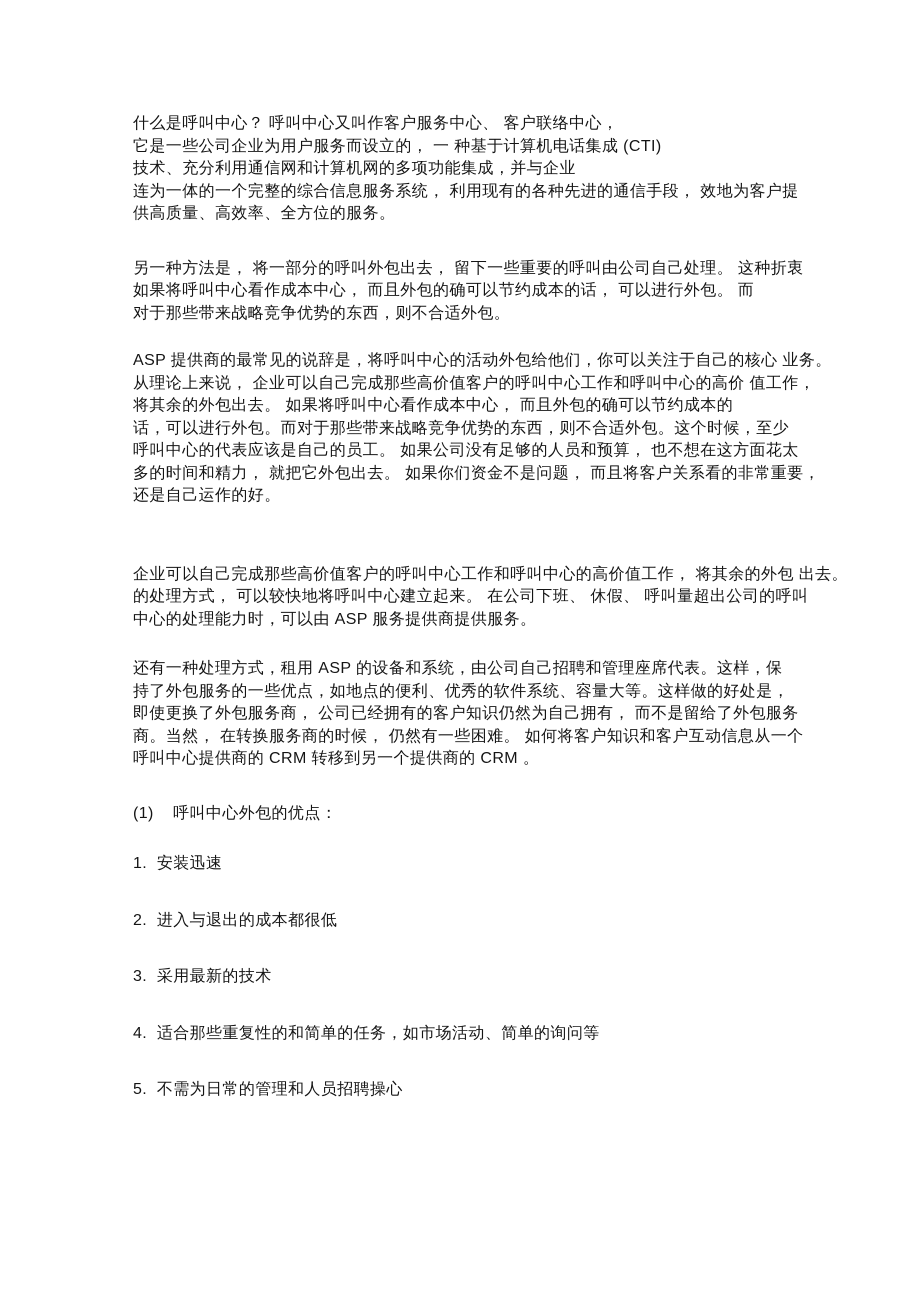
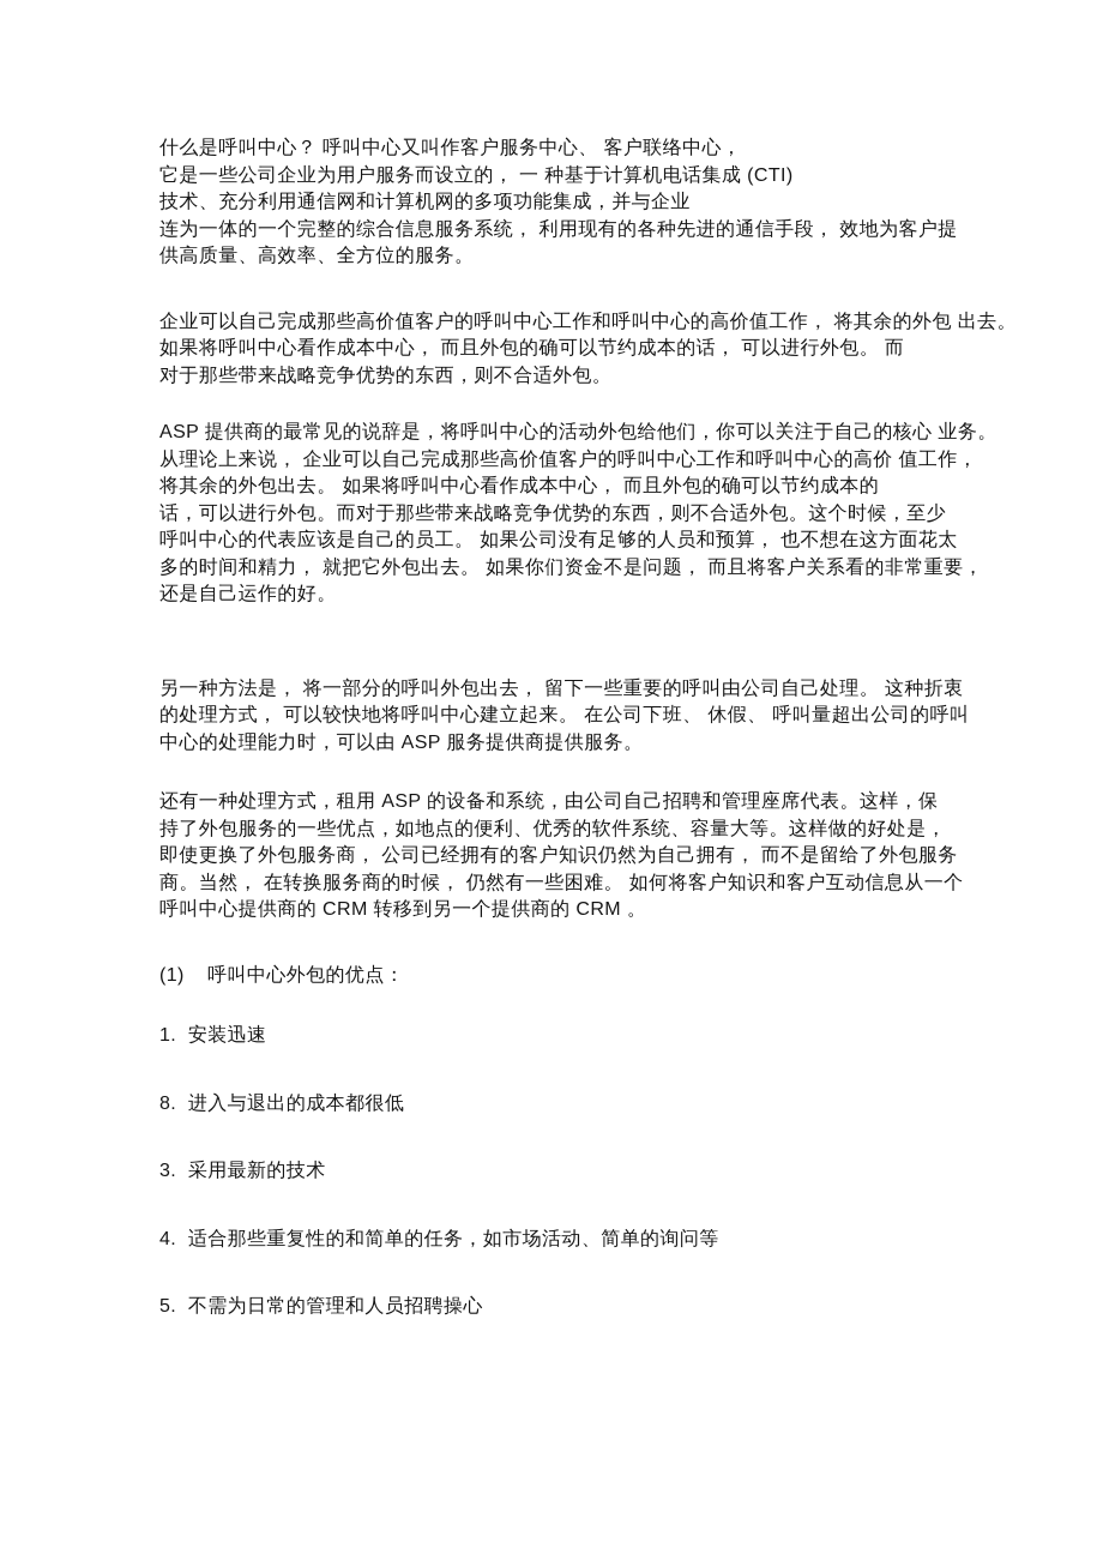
  什么是呼叫中心？ 呼叫中心又叫作客户服务中心、 客户联络中心，
  它是一些公司企业为用户服务而设立的， 一 种基于计算机电话集成 (CTI)
  技术、充分利用通信网和计算机网的多项功能集成，并与企业
  连为一体的一个完整的综合信息服务系统， 利用现有的各种先进的通信手段， 效地为客户提
  供高质量、高效率、全方位的服务。
- 另一种方法是， 将一部分的呼叫外包出去， 留下一些重要的呼叫由公司自己处理。 这种折衷
+ 企业可以自己完成那些高价值客户的呼叫中心工作和呼叫中心的高价值工作， 将其余的外包 出去。
  如果将呼叫中心看作成本中心， 而且外包的确可以节约成本的话， 可以进行外包。 而
  对于那些带来战略竞争优势的东西，则不合适外包。
  ASP 提供商的最常见的说辞是，将呼叫中心的活动外包给他们，你可以关注于自己的核心 业务。
  从理论上来说， 企业可以自己完成那些高价值客户的呼叫中心工作和呼叫中心的高价 值工作，
  将其余的外包出去。 如果将呼叫中心看作成本中心， 而且外包的确可以节约成本的
  话，可以进行外包。而对于那些带来战略竞争优势的东西，则不合适外包。这个时候，至少
  呼叫中心的代表应该是自己的员工。 如果公司没有足够的人员和预算， 也不想在这方面花太
  多的时间和精力， 就把它外包出去。 如果你们资金不是问题， 而且将客户关系看的非常重要，
  还是自己运作的好。
- 企业可以自己完成那些高价值客户的呼叫中心工作和呼叫中心的高价值工作， 将其余的外包 出去。
+ 另一种方法是， 将一部分的呼叫外包出去， 留下一些重要的呼叫由公司自己处理。 这种折衷
  的处理方式， 可以较快地将呼叫中心建立起来。 在公司下班、 休假、 呼叫量超出公司的呼叫
  中心的处理能力时，可以由 ASP 服务提供商提供服务。
  还有一种处理方式，租用 ASP 的设备和系统，由公司自己招聘和管理座席代表。这样，保
  持了外包服务的一些优点，如地点的便利、优秀的软件系统、容量大等。这样做的好处是，
  即使更换了外包服务商， 公司已经拥有的客户知识仍然为自己拥有， 而不是留给了外包服务
  商。当然， 在转换服务商的时候， 仍然有一些困难。 如何将客户知识和客户互动信息从一个
  呼叫中心提供商的 CRM 转移到另一个提供商的 CRM 。
  (1) 呼叫中心外包的优点：
  1. 安装迅速
- 2. 进入与退出的成本都很低
+ 8. 进入与退出的成本都很低
  3. 采用最新的技术
  4. 适合那些重复性的和简单的任务，如市场活动、简单的询问等
  5. 不需为日常的管理和人员招聘操心
